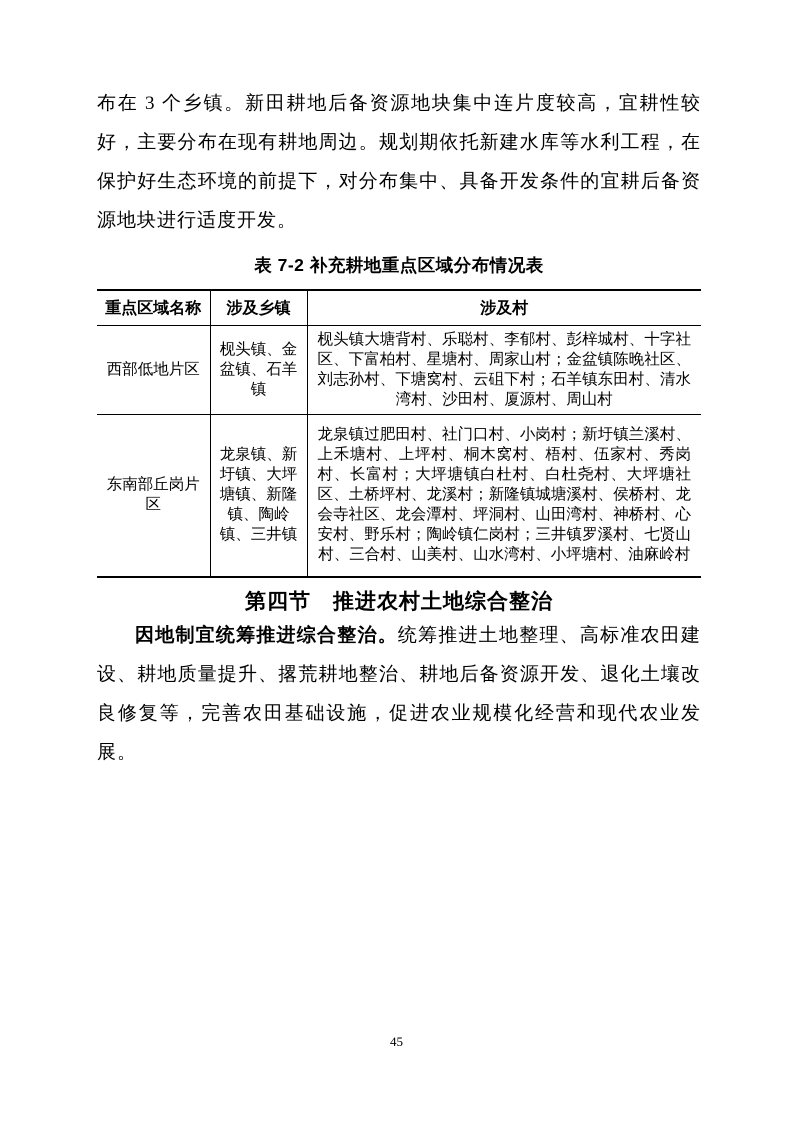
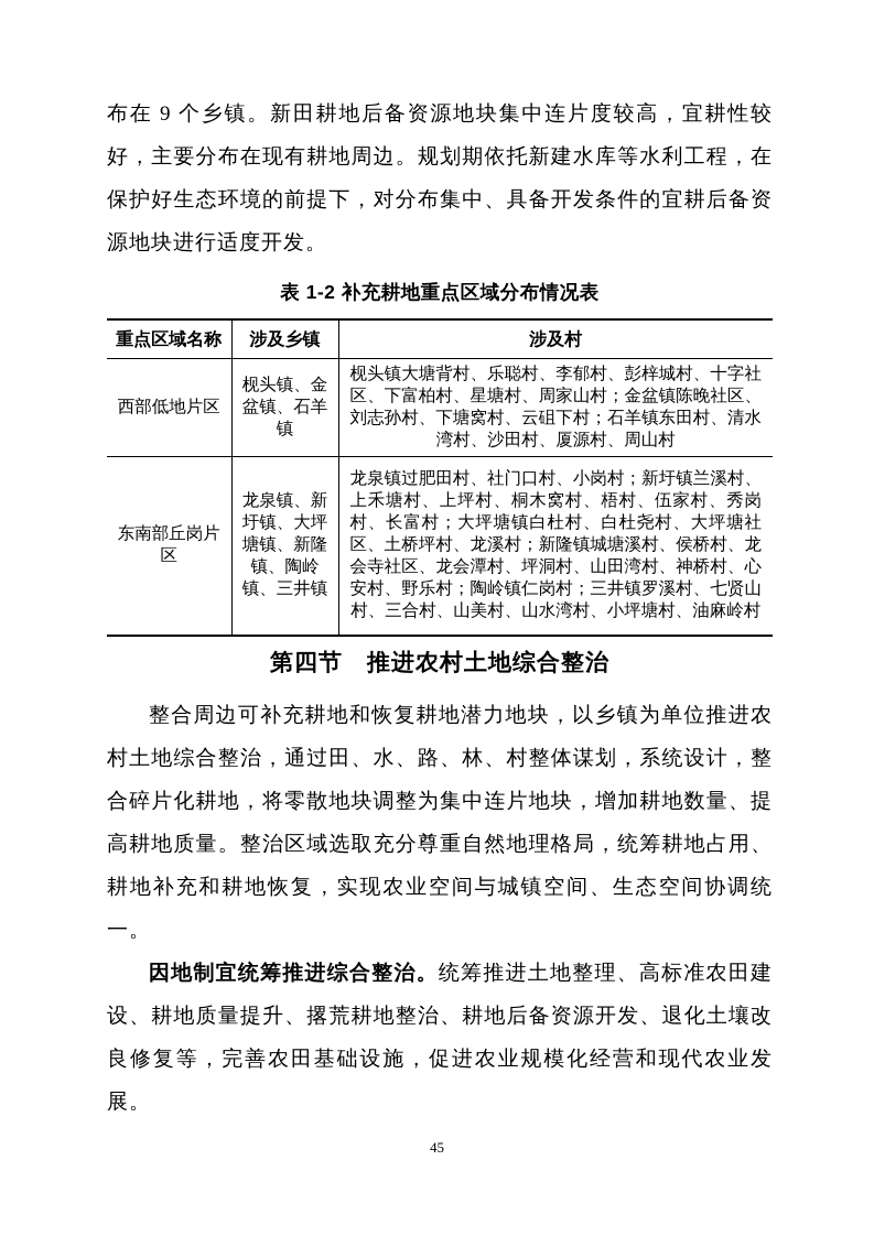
- 布在 3 个乡镇。新田耕地后备资源地块集中连片度较高，宜耕性较好，主要分布在现有耕地周边。规划期依托新建水库等水利工程，在保护好生态环境的前提下，对分布集中、具备开发条件的宜耕后备资源地块进行适度开发。
+ 布在 9 个乡镇。新田耕地后备资源地块集中连片度较高，宜耕性较好，主要分布在现有耕地周边。规划期依托新建水库等水利工程，在保护好生态环境的前提下，对分布集中、具备开发条件的宜耕后备资源地块进行适度开发。
- 表 7-2 补充耕地重点区域分布情况表
+ 表 1-2 补充耕地重点区域分布情况表
  重点区域名称	涉及乡镇	涉及村
  西部低地片区	枧头镇、金盆镇、石羊镇	枧头镇大塘背村、乐聪村、李郁村、彭梓城村、十字社区、下富柏村、星塘村、周家山村；金盆镇陈晚社区、刘志孙村、下塘窝村、云砠下村；石羊镇东田村、清水湾村、沙田村、厦源村、周山村
  东南部丘岗片区	龙泉镇、新圩镇、大坪塘镇、新隆镇、陶岭镇、三井镇	龙泉镇过肥田村、社门口村、小岗村；新圩镇兰溪村、上禾塘村、上坪村、桐木窝村、梧村、伍家村、秀岗村、长富村；大坪塘镇白杜村、白杜尧村、大坪塘社区、土桥坪村、龙溪村；新隆镇城塘溪村、侯桥村、龙会寺社区、龙会潭村、坪洞村、山田湾村、神桥村、心安村、野乐村；陶岭镇仁岗村；三井镇罗溪村、七贤山村、三合村、山美村、山水湾村、小坪塘村、油麻岭村
  第四节 推进农村土地综合整治
+ 整合周边可补充耕地和恢复耕地潜力地块，以乡镇为单位推进农村土地综合整治，通过田、水、路、林、村整体谋划，系统设计，整合碎片化耕地，将零散地块调整为集中连片地块，增加耕地数量、提高耕地质量。整治区域选取充分尊重自然地理格局，统筹耕地占用、耕地补充和耕地恢复，实现农业空间与城镇空间、生态空间协调统一。
  因地制宜统筹推进综合整治。统筹推进土地整理、高标准农田建设、耕地质量提升、撂荒耕地整治、耕地后备资源开发、退化土壤改良修复等，完善农田基础设施，促进农业规模化经营和现代农业发展。
  45
